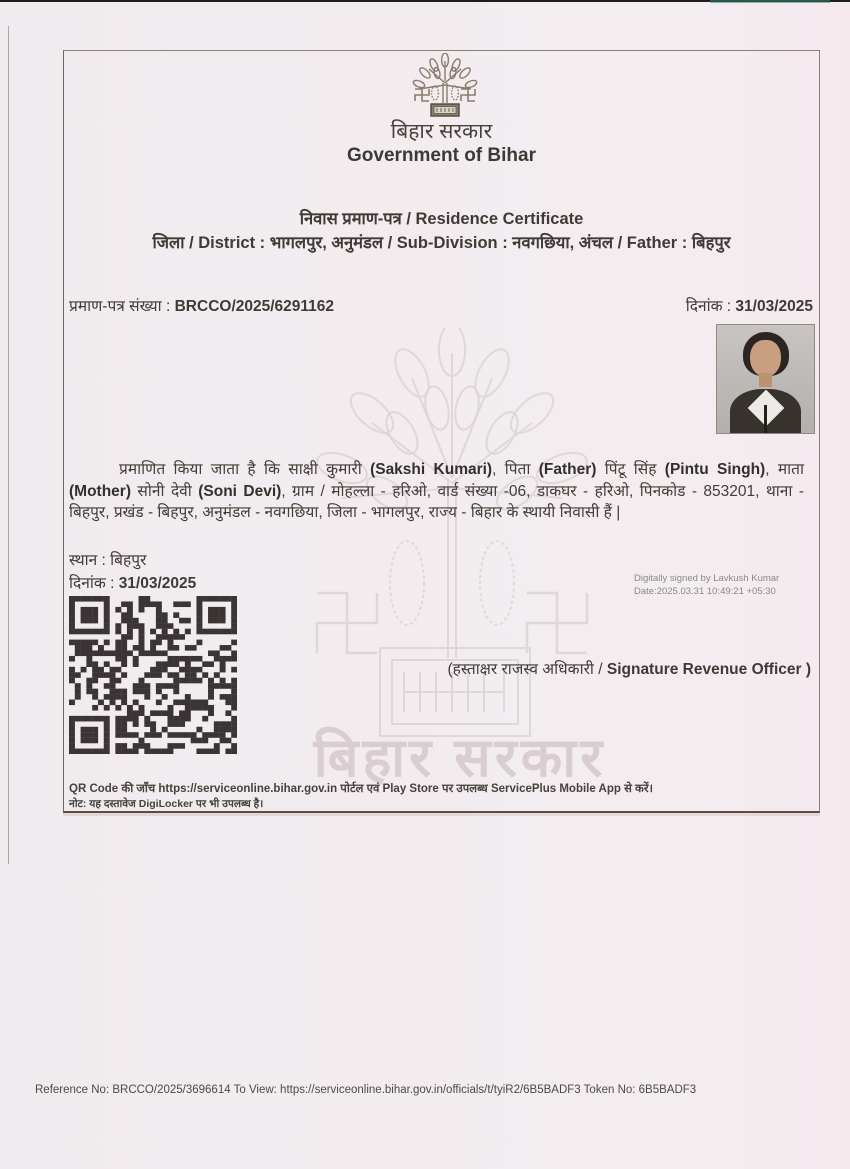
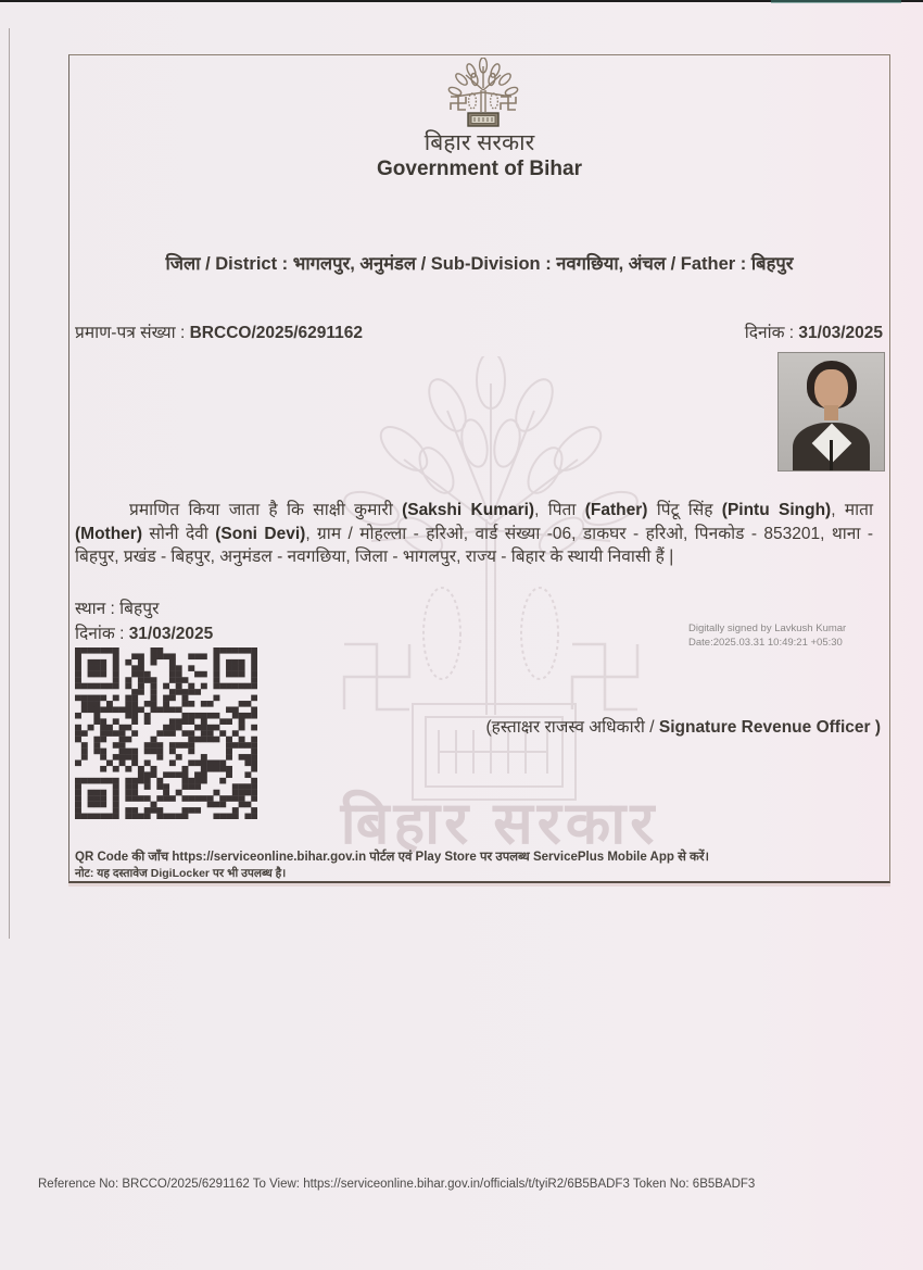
  बिहार सरकार
  बिहार सरकार
  Government of Bihar
- निवास प्रमाण-पत्र / Residence Certificate
  जिला / District : भागलपुर, अनुमंडल / Sub-Division : नवगछिया, अंचल / Father : बिहपुर
  प्रमाण-पत्र संख्या : BRCCO/2025/6291162
  दिनांक : 31/03/2025
  प्रमाणित किया जाता है कि साक्षी कुमारी (Sakshi Kumari), पिता (Father) पिंटू सिंह (Pintu Singh), माता (Mother) सोनी देवी (Soni Devi), ग्राम / मोहल्ला - हरिओ, वार्ड संख्या -06, डाकघर - हरिओ, पिनकोड - 853201, थाना - बिहपुर, प्रखंड - बिहपुर, अनुमंडल - नवगछिया, जिला - भागलपुर, राज्य - बिहार के स्थायी निवासी हैं |
  स्थान : बिहपुर
  दिनांक : 31/03/2025
  Digitally signed by Lavkush Kumar
  Date:2025.03.31 10:49:21 +05:30
  (हस्ताक्षर राजस्व अधिकारी / Signature Revenue Officer )
  QR Code की जाँच https://serviceonline.bihar.gov.in पोर्टल एवं Play Store पर उपलब्ध ServicePlus Mobile App से करें।
  नोट: यह दस्तावेज DigiLocker पर भी उपलब्ध है।
- Reference No: BRCCO/2025/3696614 To View: https://serviceonline.bihar.gov.in/officials/t/tyiR2/6B5BADF3 Token No: 6B5BADF3
+ Reference No: BRCCO/2025/6291162 To View: https://serviceonline.bihar.gov.in/officials/t/tyiR2/6B5BADF3 Token No: 6B5BADF3
